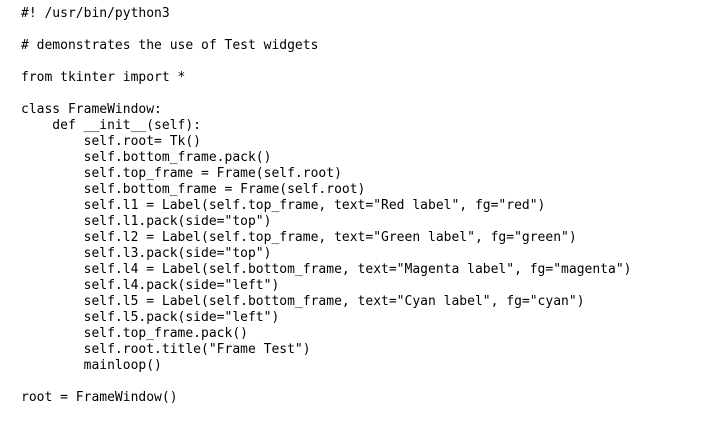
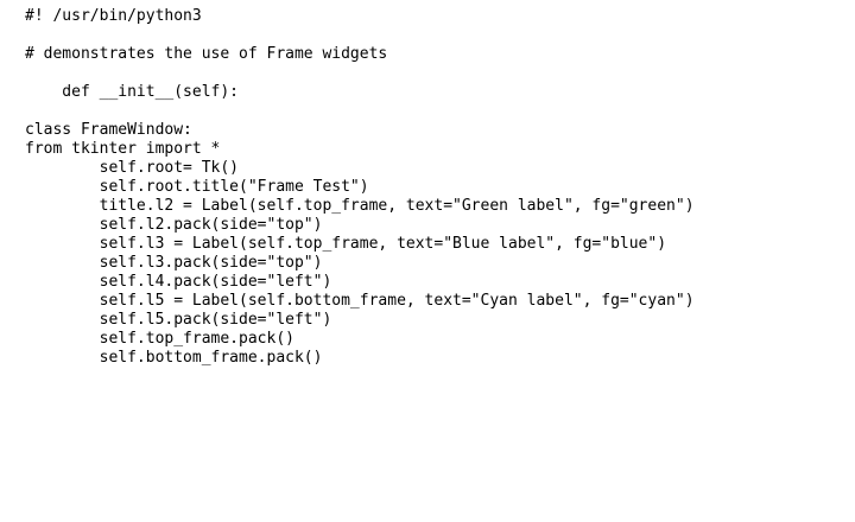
  #! /usr/bin/python3
- # demonstrates the use of Test widgets
+ # demonstrates the use of Frame widgets
- from tkinter import *
+ def __init__(self):
  class FrameWindow:
- def __init__(self):
+ from tkinter import *
  self.root= Tk()
- self.bottom_frame.pack()
+ self.root.title("Frame Test")
- self.top_frame = Frame(self.root)
- self.bottom_frame = Frame(self.root)
- self.l1 = Label(self.top_frame, text="Red label", fg="red")
- self.l1.pack(side="top")
- self.l2 = Label(self.top_frame, text="Green label", fg="green")
+ title.l2 = Label(self.top_frame, text="Green label", fg="green")
+ self.l2.pack(side="top")
+ self.l3 = Label(self.top_frame, text="Blue label", fg="blue")
  self.l3.pack(side="top")
- self.l4 = Label(self.bottom_frame, text="Magenta label", fg="magenta")
  self.l4.pack(side="left")
  self.l5 = Label(self.bottom_frame, text="Cyan label", fg="cyan")
  self.l5.pack(side="left")
  self.top_frame.pack()
- self.root.title("Frame Test")
+ self.bottom_frame.pack()
- mainloop()
- root = FrameWindow()
